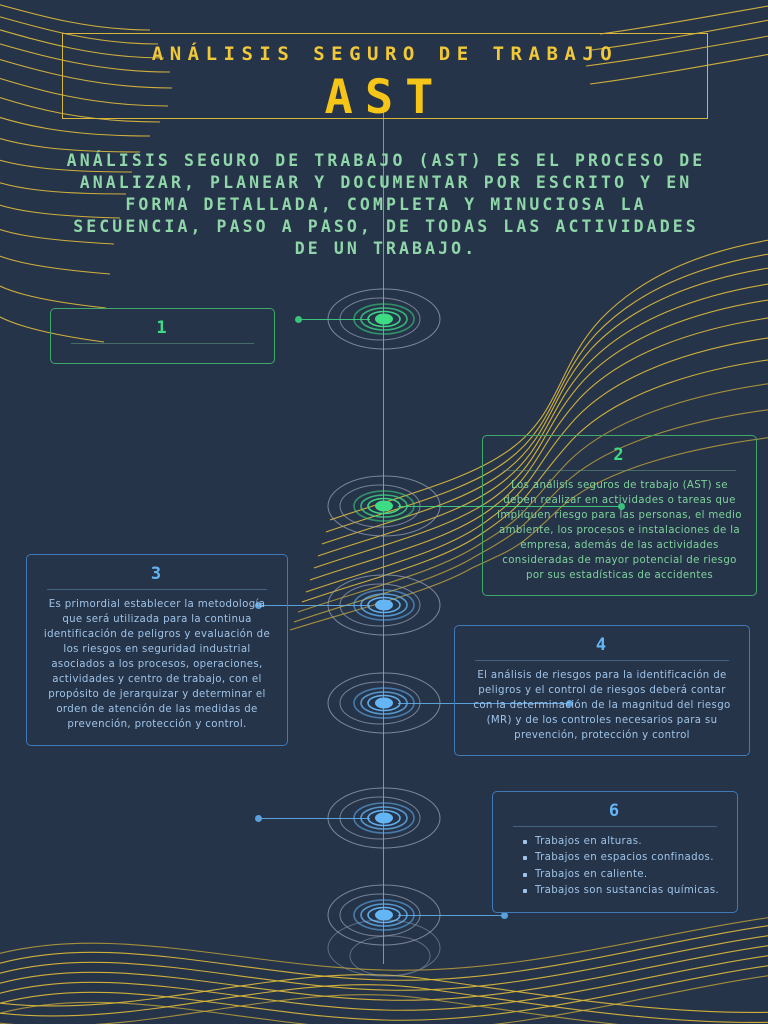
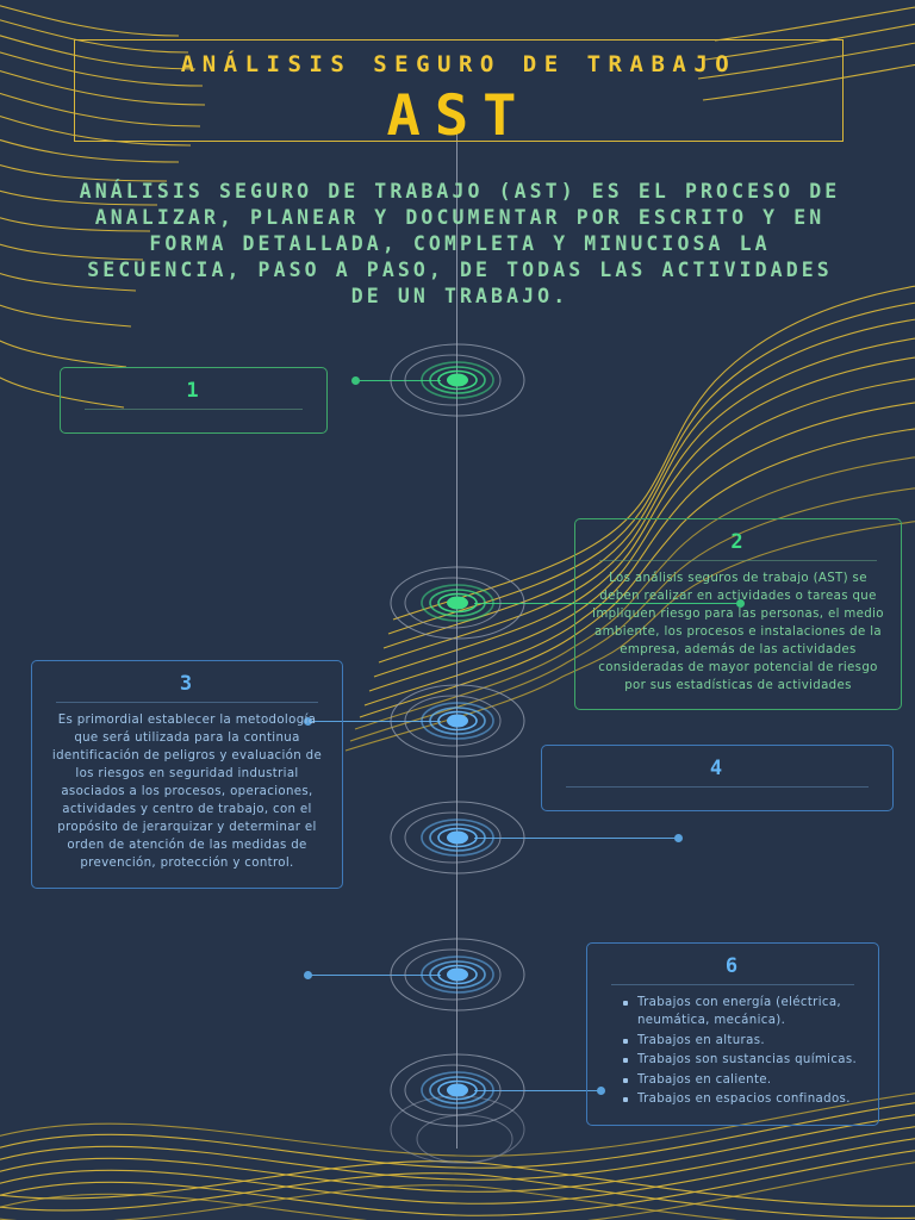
  ANÁLISIS SEGURO DE TRABAJO
  AST
  ANÁLISIS SEGURO DE TRABAJO (AST) ES EL PROCESO DE ANALIZAR, PLANEAR Y DOCUMENTAR POR ESCRITO Y EN FORMA DETALLADA, COMPLETA Y MINUCIOSA LA SECUENCIA, PASO A PASO, DE TODAS LAS ACTIVIDADES DE UN TRABAJO.
  1
  2
- Los análisis seguros de trabajo (AST) se deben realizar en actividades o tareas que impliquen riesgo para las personas, el medio ambiente, los procesos e instalaciones de la empresa, además de las actividades consideradas de mayor potencial de riesgo por sus estadísticas de accidentes
+ Los análisis seguros de trabajo (AST) se deben realizar en actividades o tareas que impliquen riesgo para las personas, el medio ambiente, los procesos e instalaciones de la empresa, además de las actividades consideradas de mayor potencial de riesgo por sus estadísticas de actividades
  3
  Es primordial establecer la metodología que será utilizada para la continua identificación de peligros y evaluación de los riesgos en seguridad industrial asociados a los procesos, operaciones, actividades y centro de trabajo, con el propósito de jerarquizar y determinar el orden de atención de las medidas de prevención, protección y control.
  4
- El análisis de riesgos para la identificación de peligros y el control de riesgos deberá contar con la determinación de la magnitud del riesgo (MR) y de los controles necesarios para su prevención, protección y control
  6
+ Trabajos con energía (eléctrica, neumática, mecánica).
  Trabajos en alturas.
- Trabajos en espacios confinados.
+ Trabajos son sustancias químicas.
  Trabajos en caliente.
- Trabajos son sustancias químicas.
+ Trabajos en espacios confinados.
